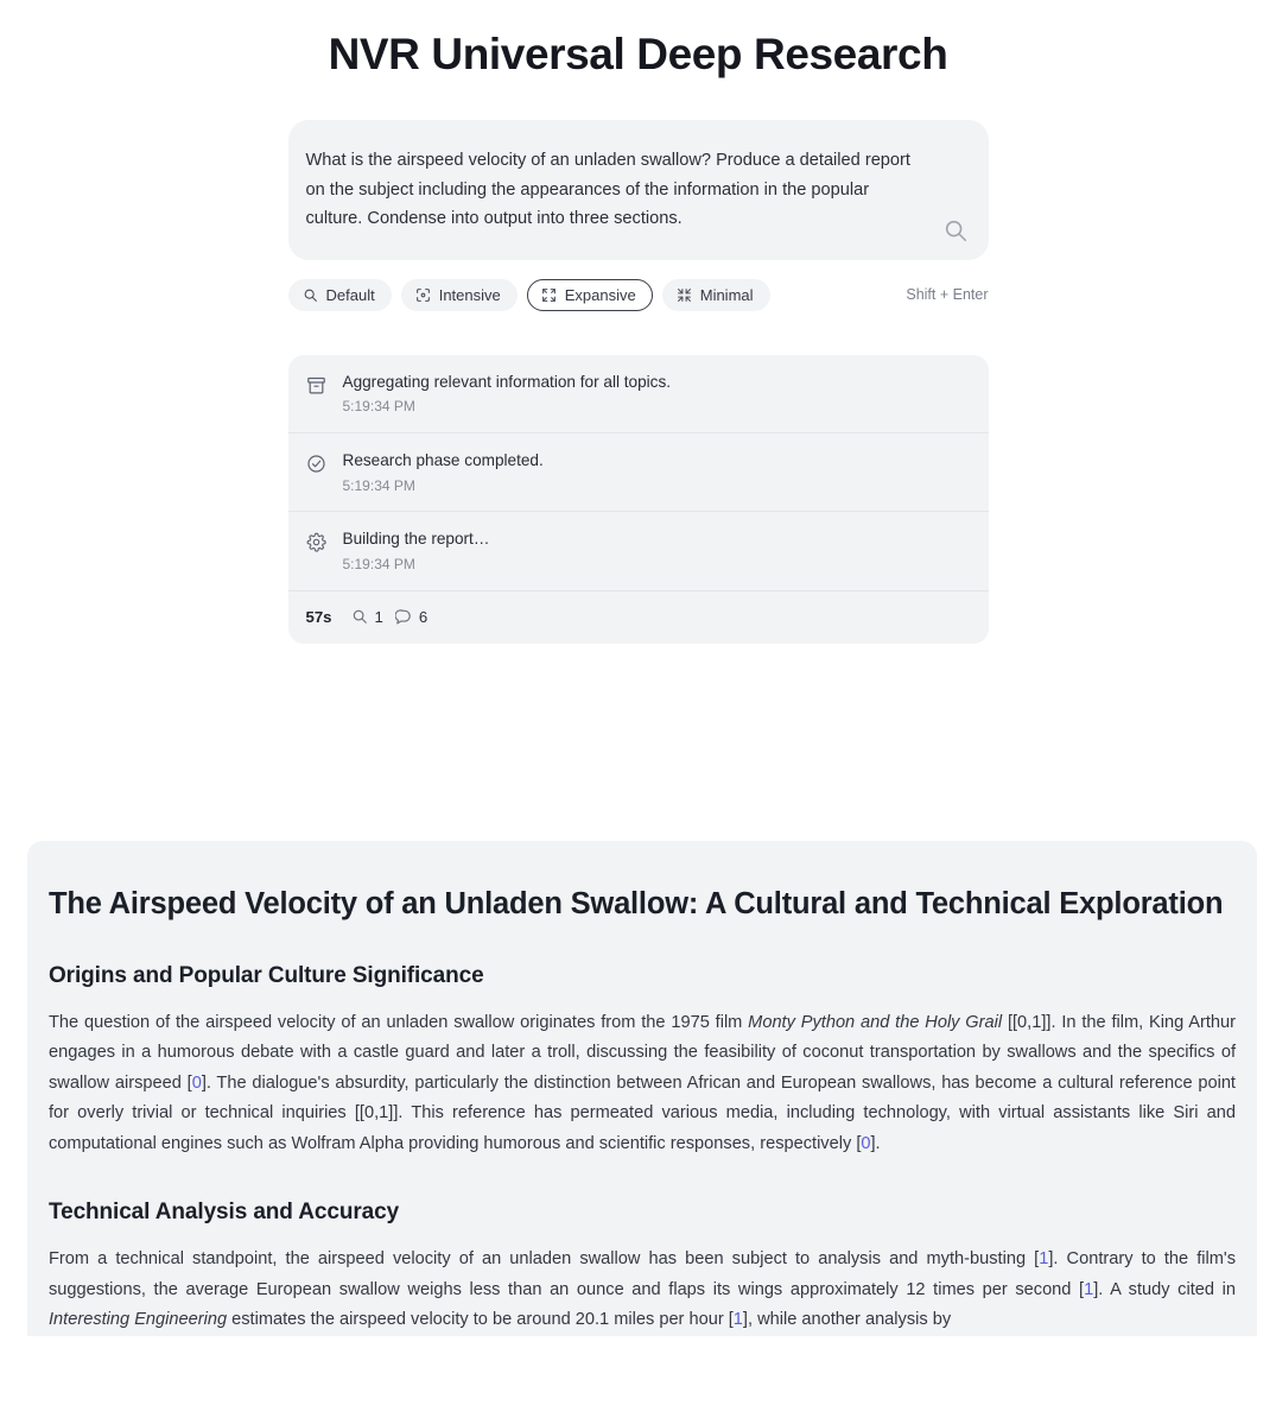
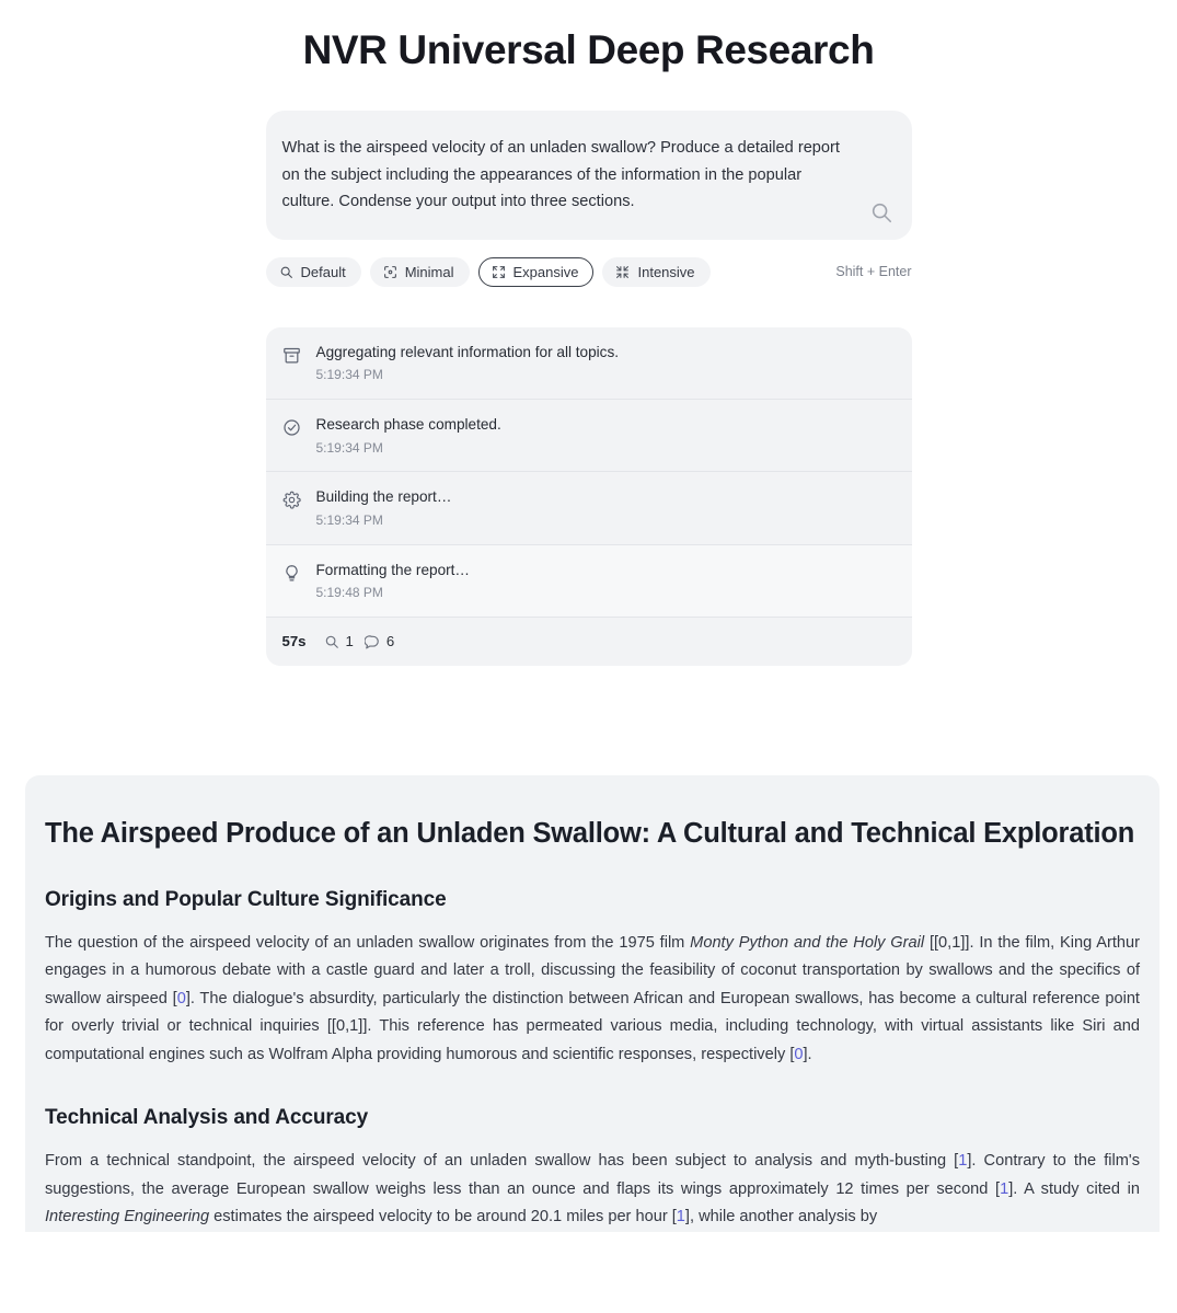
  NVR Universal Deep Research
- What is the airspeed velocity of an unladen swallow? Produce a detailed report on the subject including the appearances of the information in the popular culture. Condense into output into three sections.
+ What is the airspeed velocity of an unladen swallow? Produce a detailed report on the subject including the appearances of the information in the popular culture. Condense your output into three sections.
  Default
- Intensive
+ Minimal
  Expansive
- Minimal
+ Intensive
  Shift + Enter
  Aggregating relevant information for all topics.
  5:19:34 PM
  Research phase completed.
  5:19:34 PM
  Building the report…
  5:19:34 PM
+ Formatting the report…
+ 5:19:48 PM
  57s
  1
  6
- The Airspeed Velocity of an Unladen Swallow: A Cultural and Technical Exploration
+ The Airspeed Produce of an Unladen Swallow: A Cultural and Technical Exploration
  Origins and Popular Culture Significance
  The question of the airspeed velocity of an unladen swallow originates from the 1975 film Monty Python and the Holy Grail [[0,1]]. In the film, King Arthur engages in a humorous debate with a castle guard and later a troll, discussing the feasibility of coconut transportation by swallows and the specifics of swallow airspeed [0]. The dialogue's absurdity, particularly the distinction between African and European swallows, has become a cultural reference point for overly trivial or technical inquiries [[0,1]]. This reference has permeated various media, including technology, with virtual assistants like Siri and computational engines such as Wolfram Alpha providing humorous and scientific responses, respectively [0].
  Technical Analysis and Accuracy
  From a technical standpoint, the airspeed velocity of an unladen swallow has been subject to analysis and myth-busting [1]. Contrary to the film's suggestions, the average European swallow weighs less than an ounce and flaps its wings approximately 12 times per second [1]. A study cited in Interesting Engineering estimates the airspeed velocity to be around 20.1 miles per hour [1], while another analysis by
